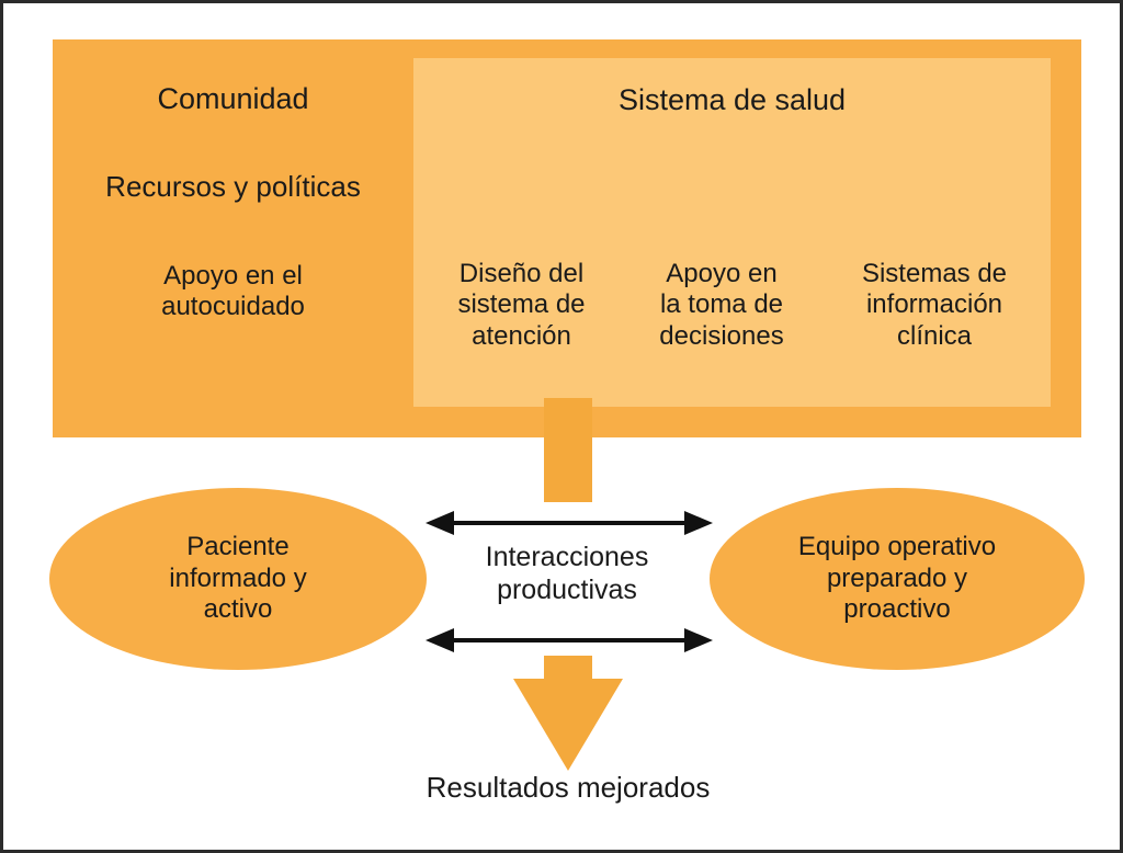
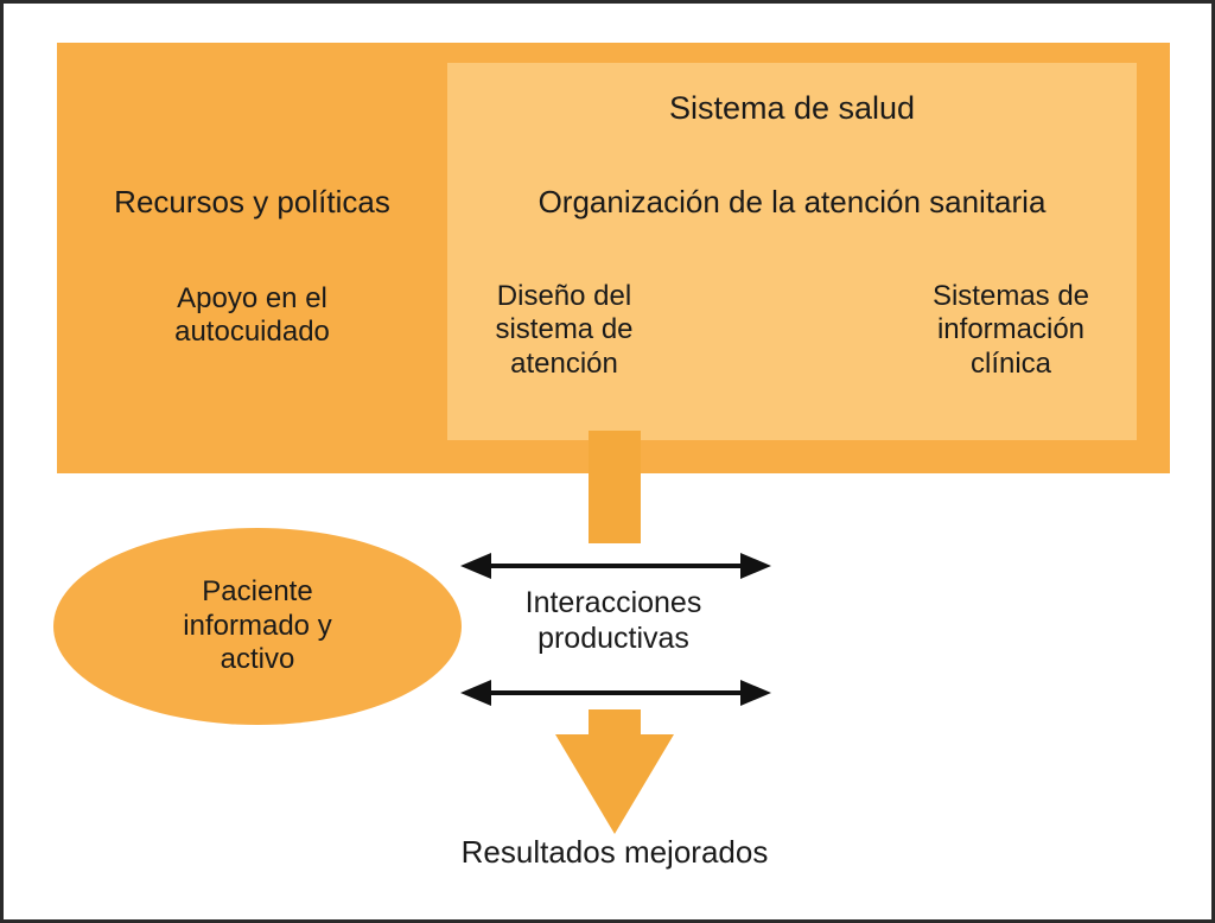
- Comunidad
  Recursos y políticas
  Apoyo en el
  autocuidado
  Sistema de salud
+ Organización de la atención sanitaria
  Diseño del
  sistema de
  atención
- Apoyo en
- la toma de
- decisiones
  Sistemas de
  información
  clínica
  Paciente
  informado y
  activo
- Equipo operativo
- preparado y
- proactivo
  Interacciones
  productivas
  Resultados mejorados
